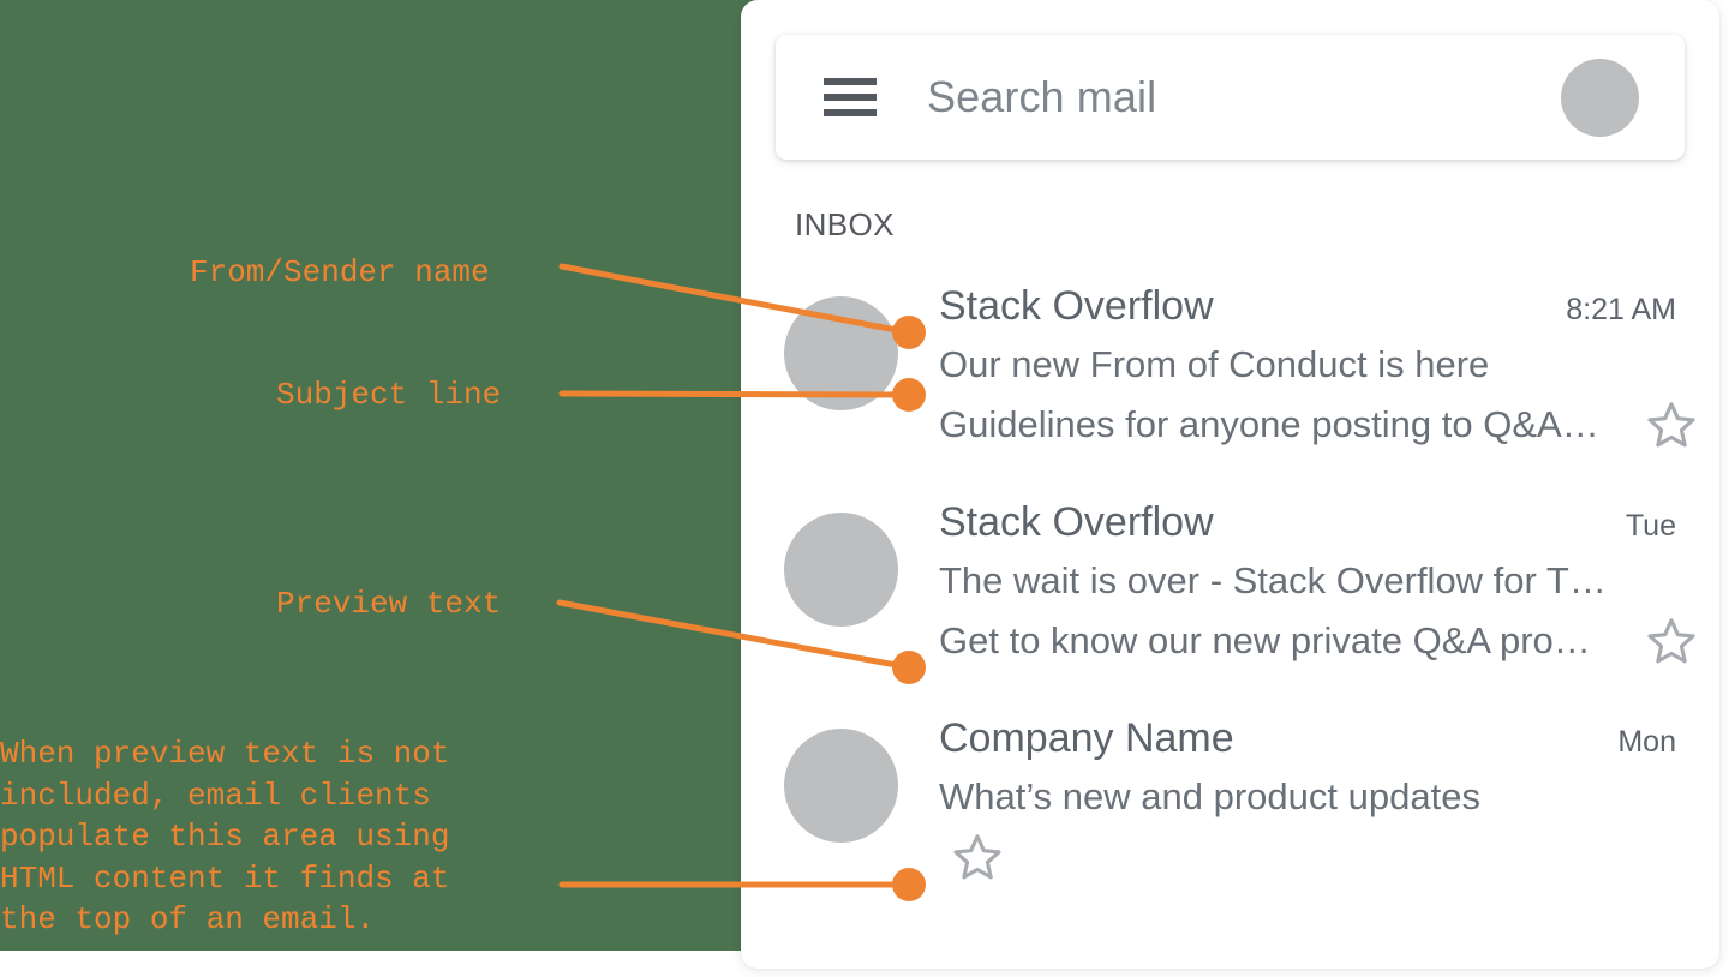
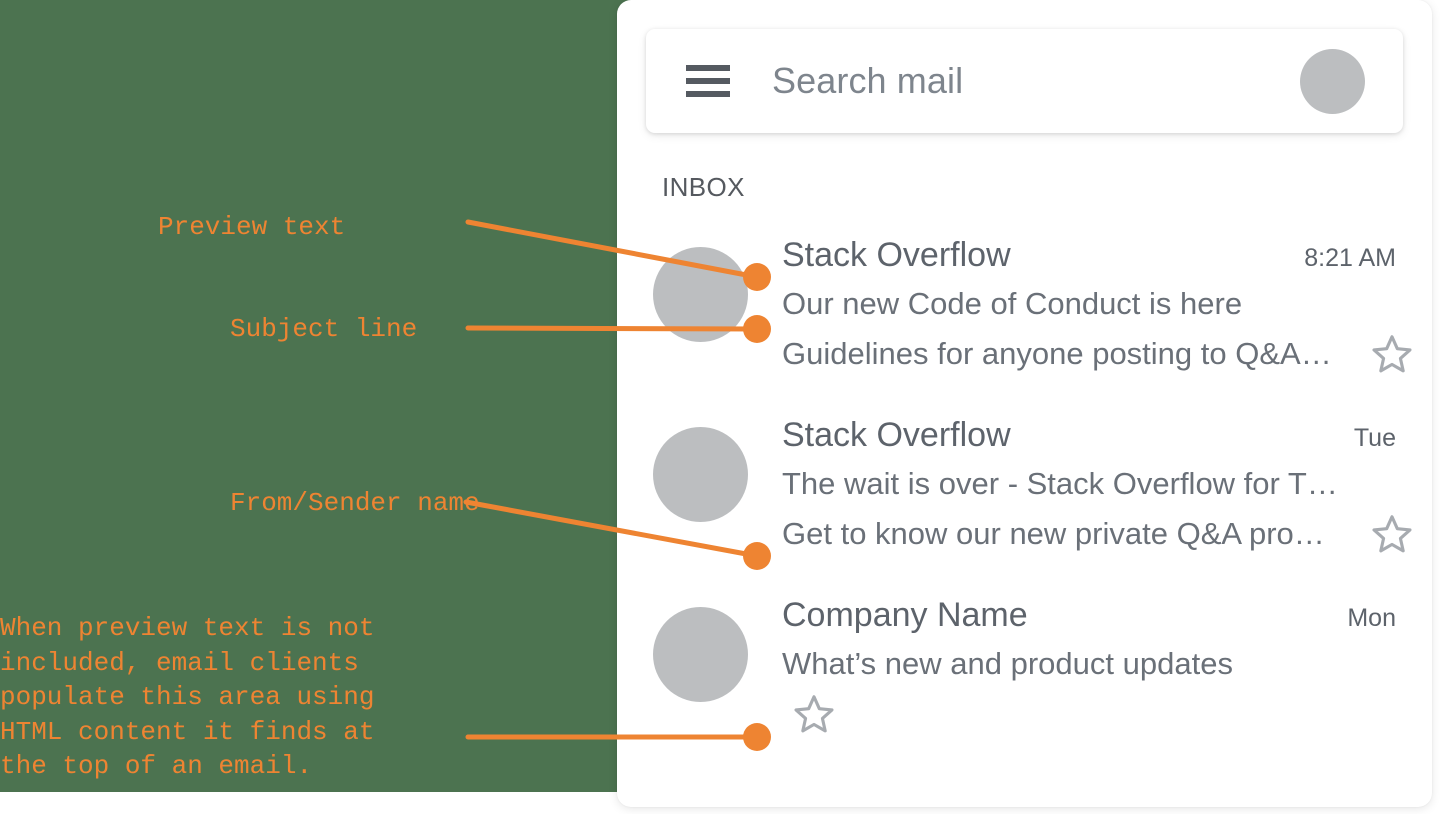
  Search mail
  INBOX
  Stack Overflow
  8:21 AM
- Our new From of Conduct is here
+ Our new Code of Conduct is here
  Guidelines for anyone posting to Q&A…
  Stack Overflow
  Tue
  The wait is over - Stack Overflow for T…
  Get to know our new private Q&A pro…
  Company Name
  Mon
  What’s new and product updates
- From/Sender name
+ Preview text
  Subject line
- Preview text
+ From/Sender name
  When preview text is not
  included, email clients
  populate this area using
  HTML content it finds at
  the top of an email.
